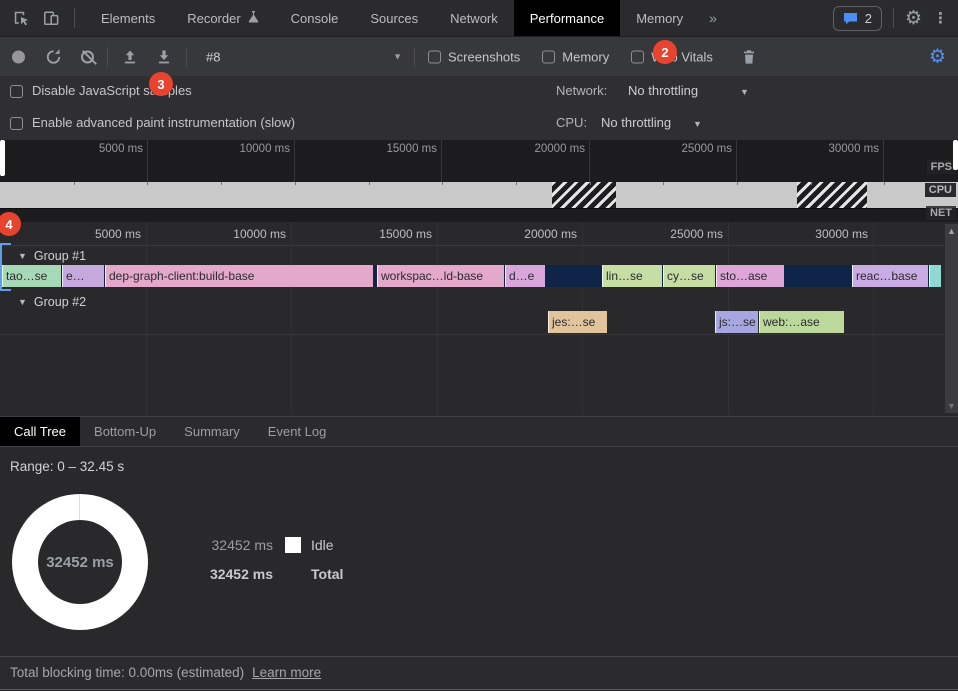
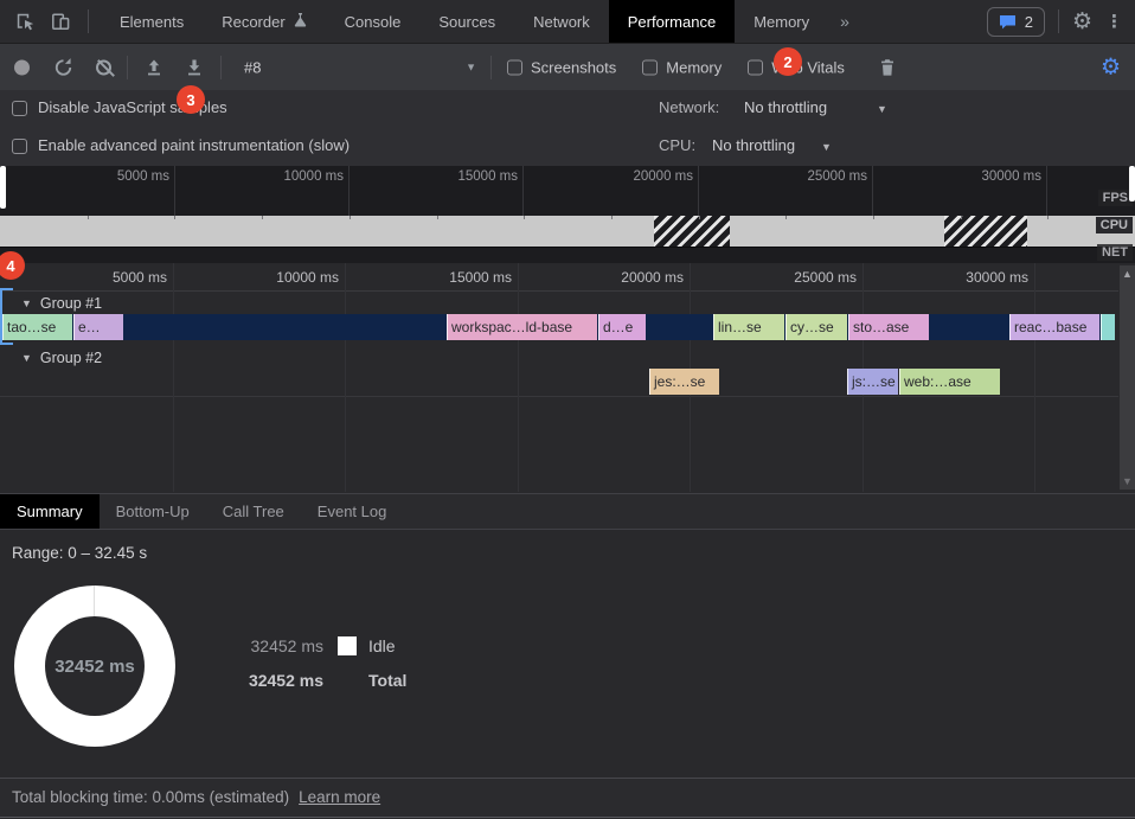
  Elements
  Recorder
  Console
  Sources
  Network
  Performance
  Memory
  »
  2
  ⚙
  ⋮
  #8
  ▼
  Screenshots
  Memory
  ⚙
  Disable JavaScript sples
  Network:
  No throttling
  ▼
  Enable advanced paint instrumentation (slow)
  CPU:
  No throttling
  ▼
  5000 ms
  10000 ms
  15000 ms
  20000 ms
  25000 ms
  30000 ms
  FPS
  CPU
  NET
  ▲
  ▼
  5000 ms
  10000 ms
  15000 ms
  20000 ms
  25000 ms
  30000 ms
  ▼
  Group #1
  ao…se
  e…
- dep-graph-client:build-base
  workspac…ld-base
  d…e
  lin…se
  cy…se
  sto…ase
  reac…base
  ▼
  Group #2
  jes:…se
  js:…se
  web:…ase
- Call Tree
+ Summary
  Bottom-Up
- Summary
+ Call Tree
  Event Log
  Range: 0 – 32.45 s
  32452 ms
  32452 ms
  Idle
  32452 ms
  Total
  Total blocking time: 0.00ms (estimated) Learn more
  2
  3
  4
